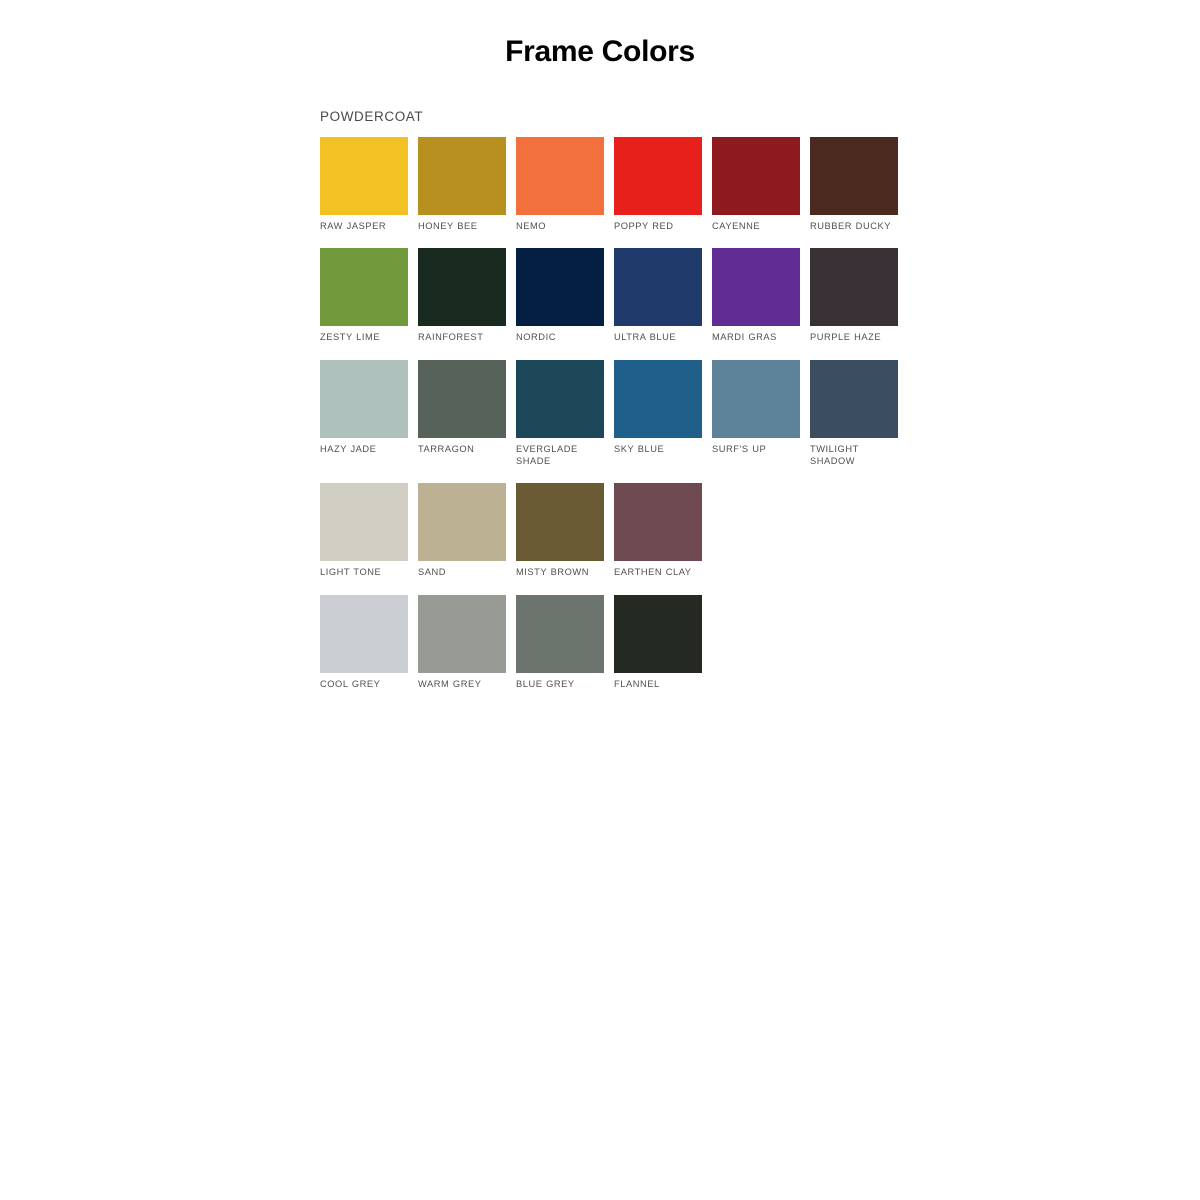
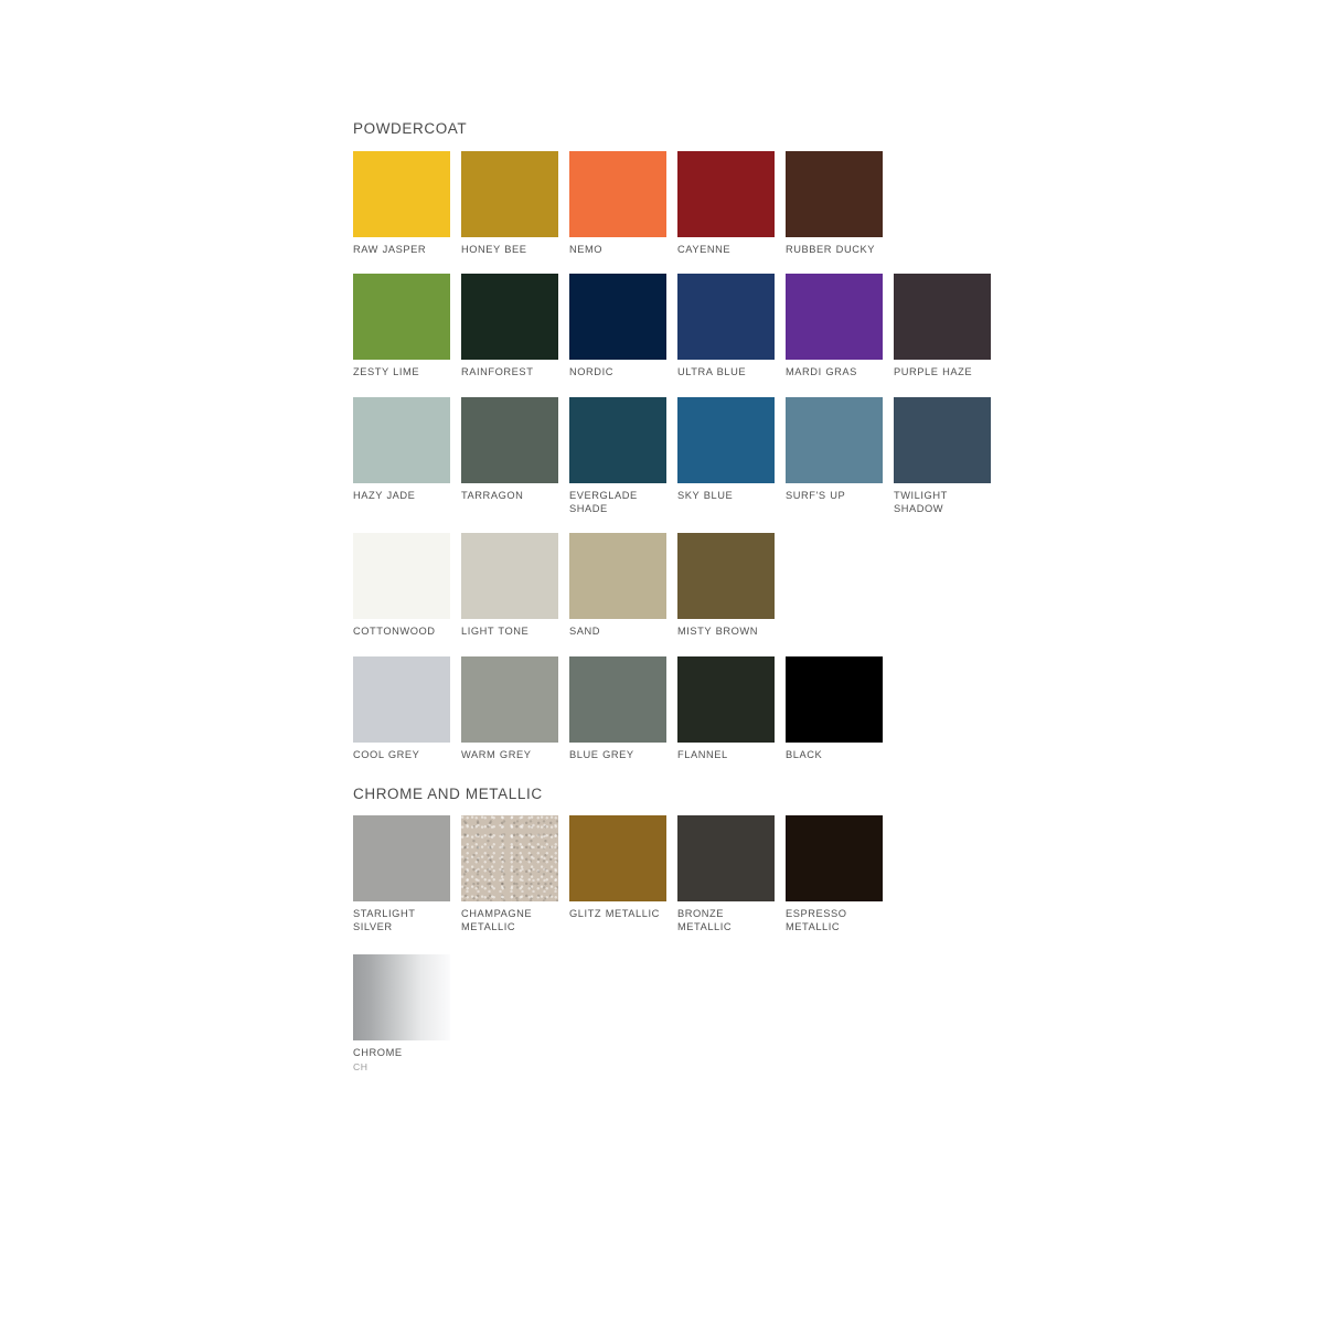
- Frame Colors
  POWDERCOAT
  RAW JASPER
  HONEY BEE
  NEMO
- POPPY RED
  CAYENNE
  RUBBER DUCKY
  ZESTY LIME
  RAINFOREST
  NORDIC
  ULTRA BLUE
  MARDI GRAS
  PURPLE HAZE
  HAZY JADE
  TARRAGON
  EVERGLADE SHADE
  SKY BLUE
  SURF'S UP
  TWILIGHT SHADOW
+ COTTONWOOD
  LIGHT TONE
  SAND
  MISTY BROWN
- EARTHEN CLAY
  COOL GREY
  WARM GREY
  BLUE GREY
  FLANNEL
+ BLACK
+ CHROME AND METALLIC
+ STARLIGHT SILVER
+ CHAMPAGNE METALLIC
+ GLITZ METALLIC
+ BRONZE METALLIC
+ ESPRESSO METALLIC
+ CHROME
+ CH
